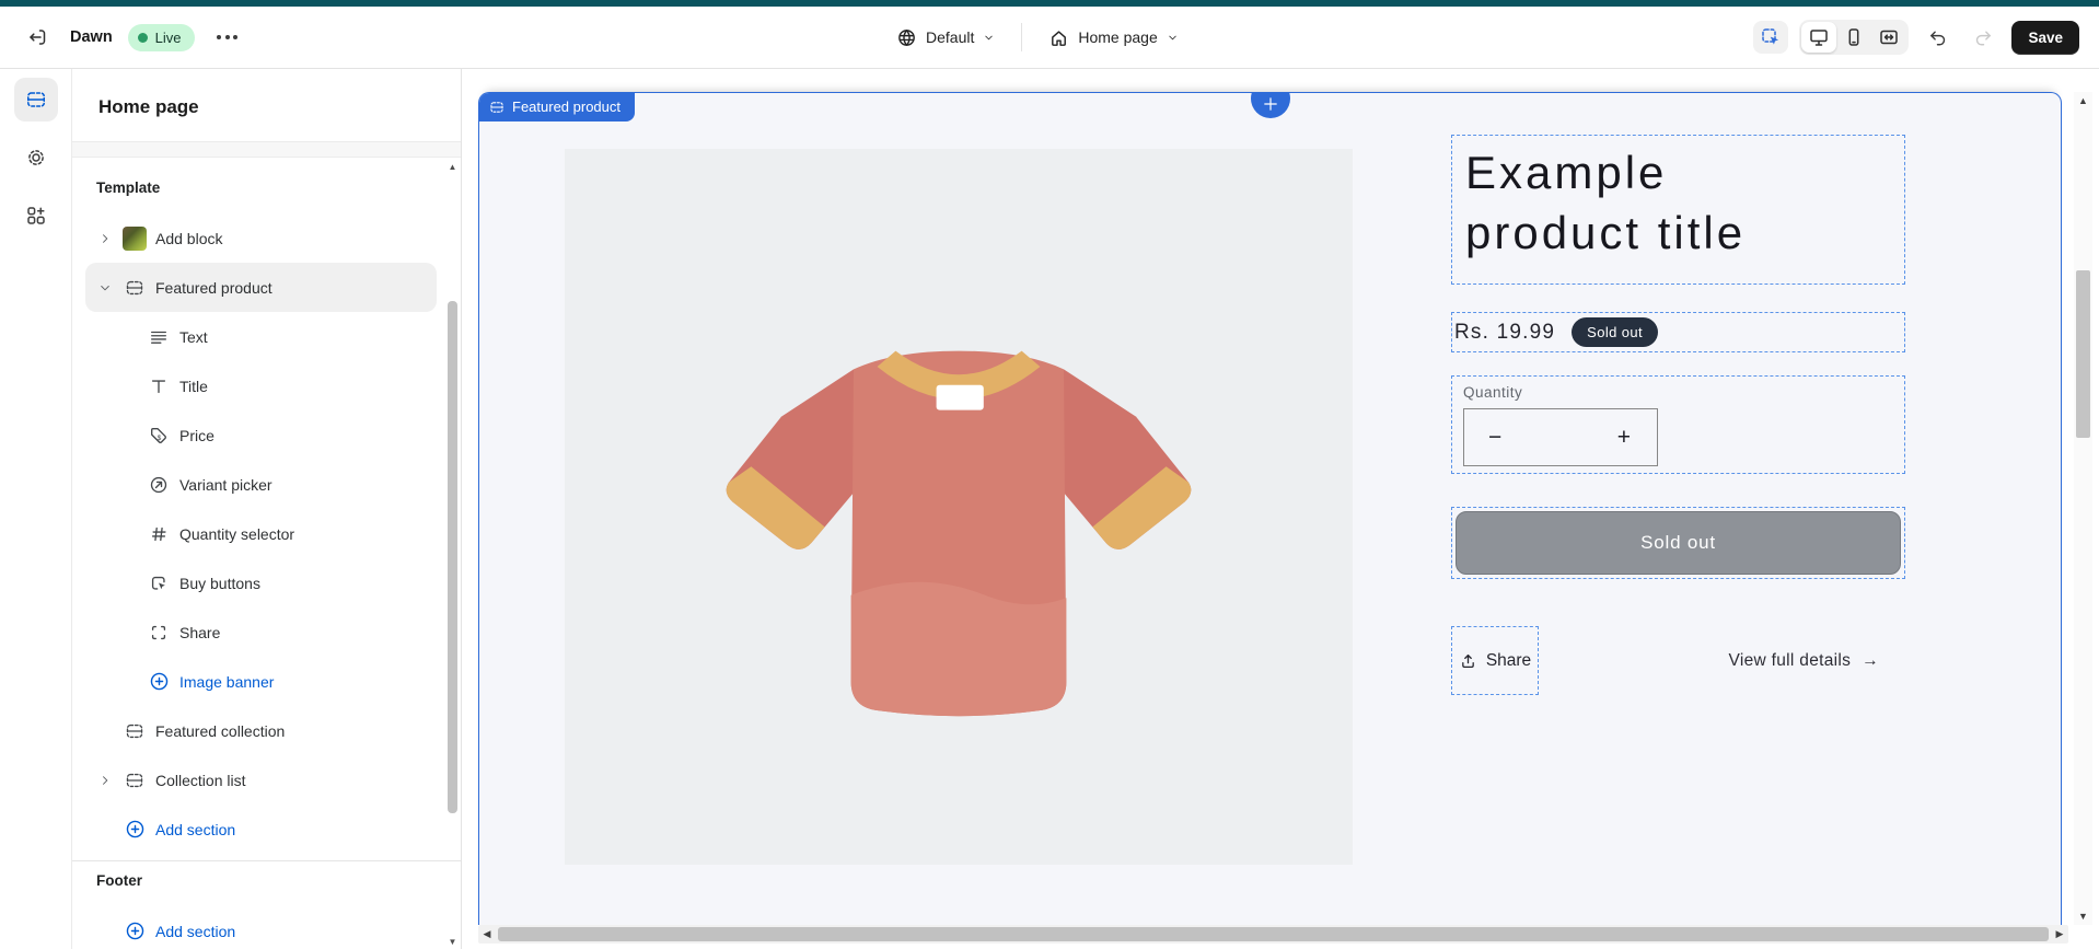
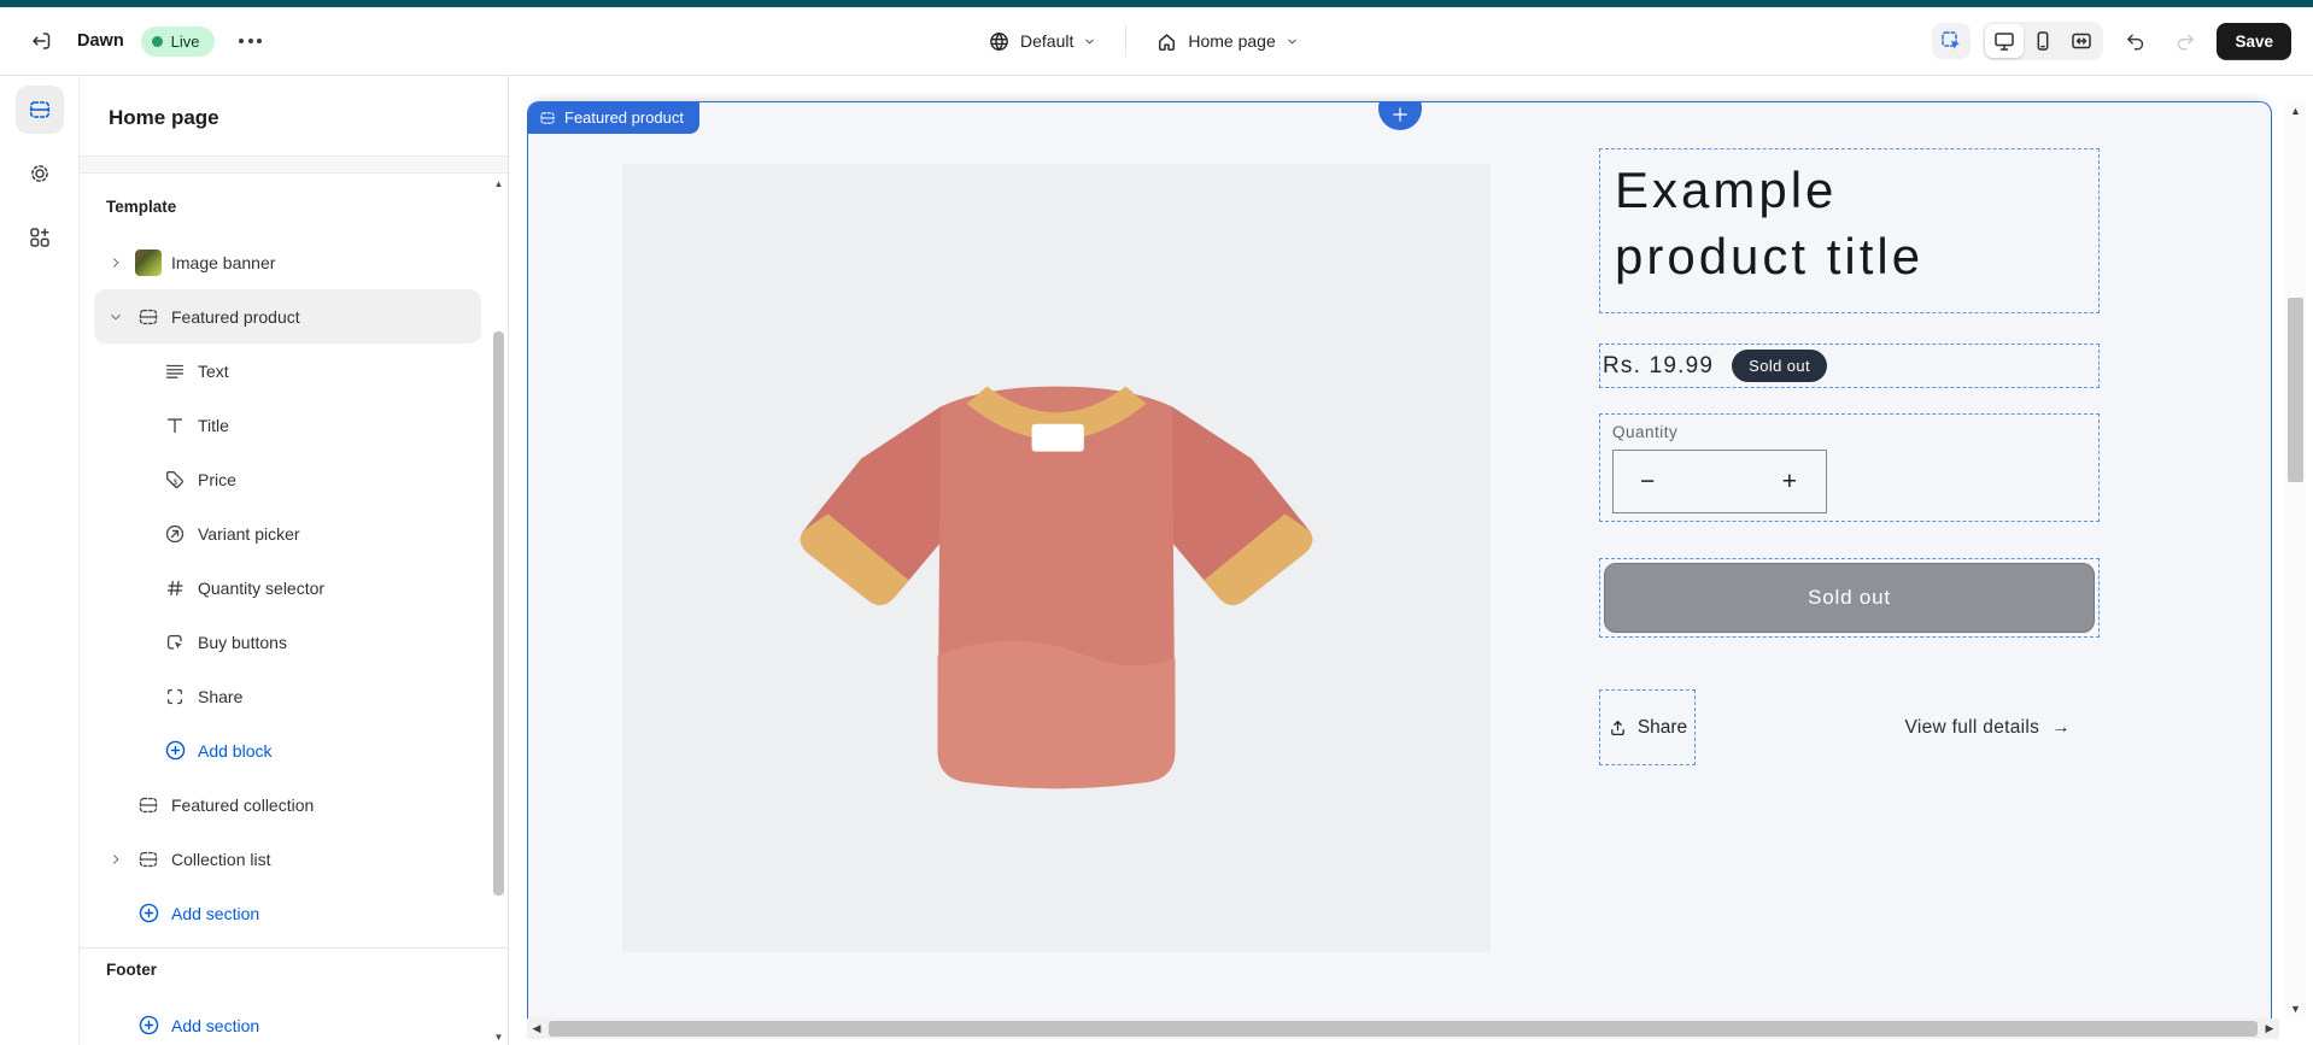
  Dawn
  Live
  Default
  Home page
  Save
  Home page
  Template
- Add block
+ Image banner
  Featured product
  Text
  Title
  Price
  Variant picker
  Quantity selector
  Buy buttons
  Share
- Image banner
+ Add block
  Featured collection
  Collection list
  Add section
  Footer
  Add section
  ▲
  ▼
  Featured product
  Example product title
  Rs. 19.99
  Sold out
  Quantity
  −
  +
  Sold out
  Share
  View full details
  →
  ▲
  ▼
  ◀
  ▶
